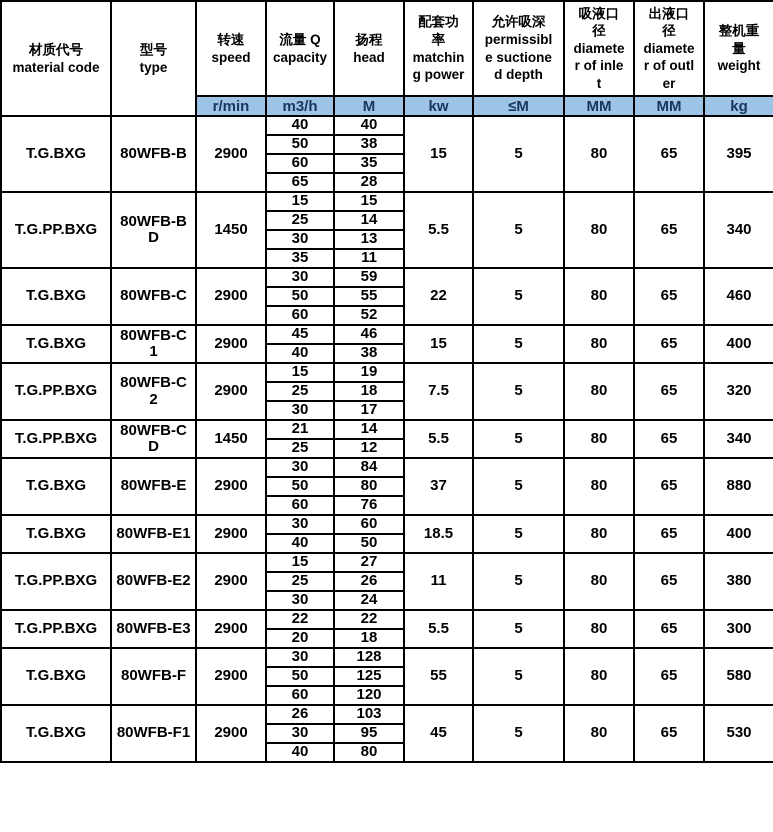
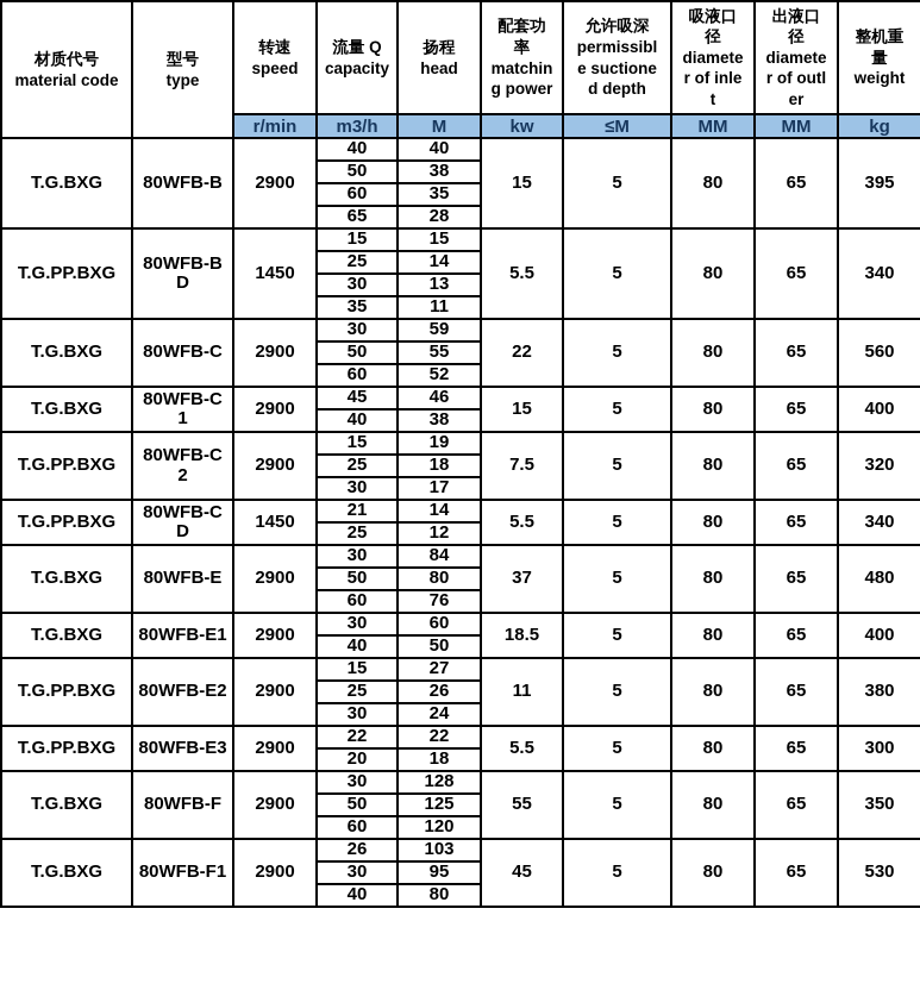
  材质代号 material code	型号 type	转速 speed	流量 Q capacity	扬程 head	配套功 率 matchin g power	允许吸深 permissibl e suctione d depth	吸液口 径 diamete r of inle t	出液口 径 diamete r of outl er	整机重 量 weight
  r/min	m3/h	M	kw	≤M	MM	MM	kg
  T.G.BXG	80WFB-B	2900	40	40	15	5	80	65	395
  50	38
  60	35
  65	28
  T.G.PP.BXG	80WFB-B D	1450	15	15	5.5	5	80	65	340
  25	14
  30	13
  35	11
- T.G.BXG	80WFB-C	2900	30	59	22	5	80	65	460
+ T.G.BXG	80WFB-C	2900	30	59	22	5	80	65	560
  50	55
  60	52
  T.G.BXG	80WFB-C 1	2900	45	46	15	5	80	65	400
  40	38
  T.G.PP.BXG	80WFB-C 2	2900	15	19	7.5	5	80	65	320
  25	18
  30	17
  T.G.PP.BXG	80WFB-C D	1450	21	14	5.5	5	80	65	340
  25	12
- T.G.BXG	80WFB-E	2900	30	84	37	5	80	65	880
+ T.G.BXG	80WFB-E	2900	30	84	37	5	80	65	480
  50	80
  60	76
  T.G.BXG	80WFB-E1	2900	30	60	18.5	5	80	65	400
  40	50
  T.G.PP.BXG	80WFB-E2	2900	15	27	11	5	80	65	380
  25	26
  30	24
  T.G.PP.BXG	80WFB-E3	2900	22	22	5.5	5	80	65	300
  20	18
- T.G.BXG	80WFB-F	2900	30	128	55	5	80	65	580
+ T.G.BXG	80WFB-F	2900	30	128	55	5	80	65	350
  50	125
  60	120
  T.G.BXG	80WFB-F1	2900	26	103	45	5	80	65	530
  30	95
  40	80
